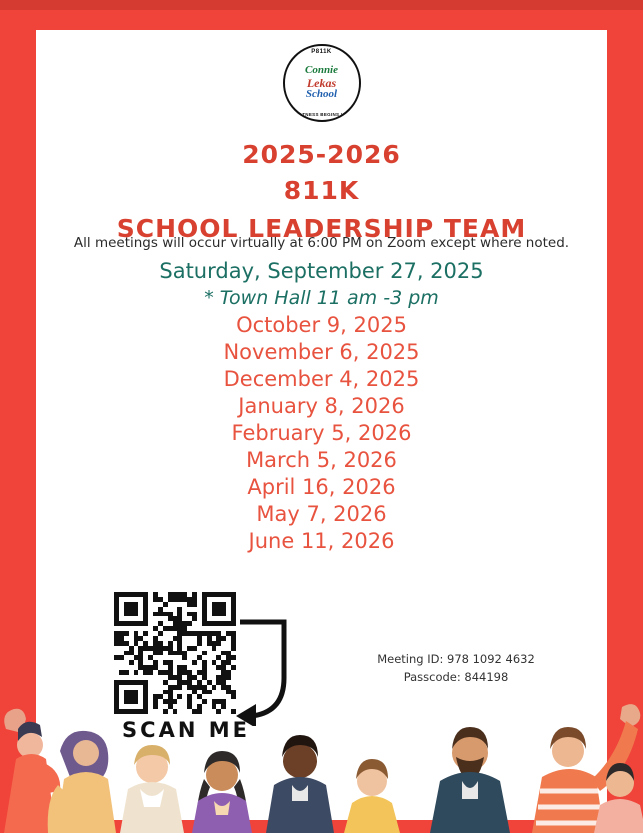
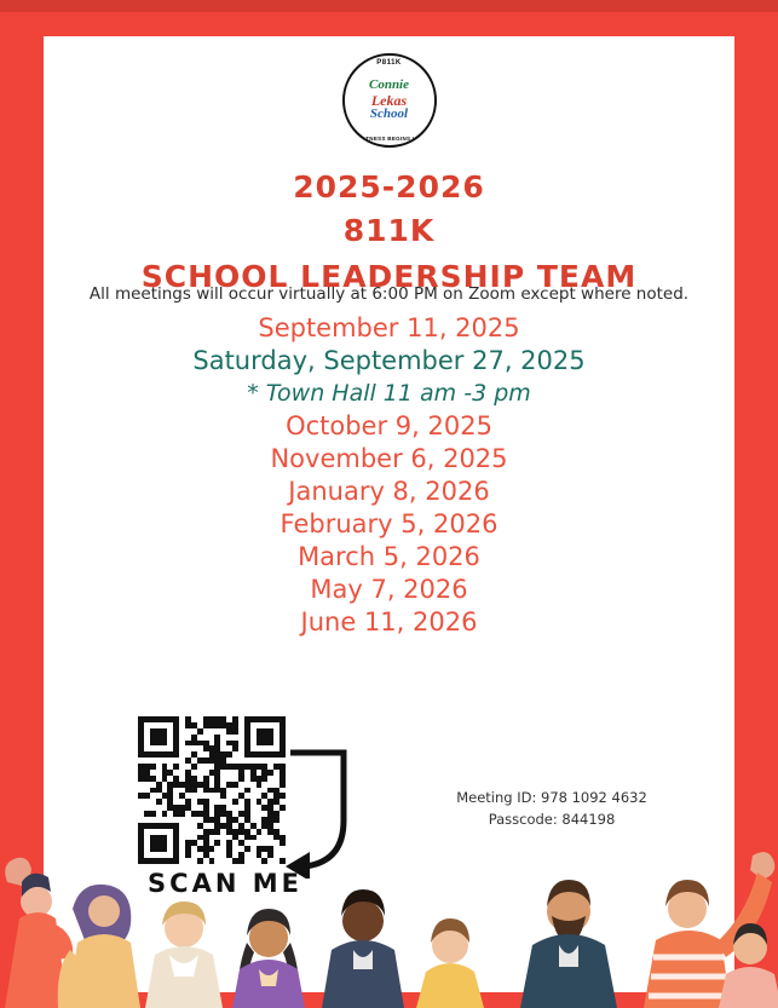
  Connie
  Lekas
  School
  2025-2026
  811K
  SCHOOL LEADERSHIP TEAM
  All meetings will occur virtually at 6:00 PM on Zoom except where noted.
+ September 11, 2025
  Saturday, September 27, 2025
  * Town Hall 11 am -3 pm
  October 9, 2025
  November 6, 2025
- December 4, 2025
  January 8, 2026
  February 5, 2026
  March 5, 2026
- April 16, 2026
  May 7, 2026
  June 11, 2026
  SCAN ME
  Meeting ID: 978 1092 4632
  Passcode: 844198
